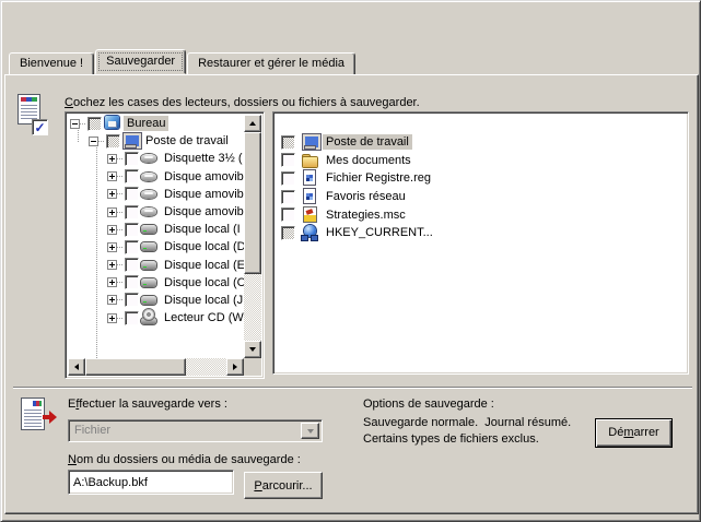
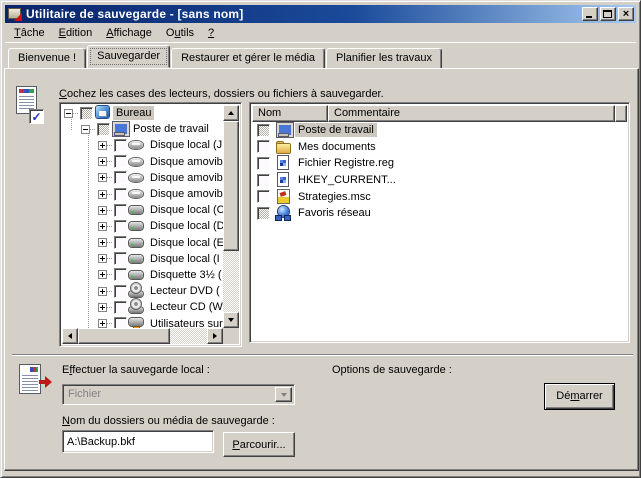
+ Utilitaire de sauvegarde - [sans nom]
+ ×
+ Tâche
+ Edition
+ Affichage
+ Outils
+ ?
  Bienvenue !
  Sauvegarder
  Restaurer et gérer le média
+ Planifier les travaux
  ✓
  Cochez les cases des lecteurs, dossiers ou fichiers à sauvegarder.
  Bureau
  Poste de travail
- Disquette 3½ (
+ Disque local (J
  Disque amovib
  Disque amovib
  Disque amovib
- Disque local (I
+ Disque local (C
  Disque local (D
  Disque local (E
- Disque local (C
+ Disque local (I
- Disque local (J
+ Disquette 3½ (
+ Lecteur DVD (
  Lecteur CD (W
+ Utilisateurs sur
+ Nom
+ Commentaire
  Poste de travail
  Mes documents
  Fichier Registre.reg
- Favoris réseau
+ HKEY_CURRENT...
  Strategies.msc
- HKEY_CURRENT...
+ Favoris réseau
- Effectuer la sauvegarde vers :
+ Effectuer la sauvegarde local :
  Fichier
  Options de sauvegarde :
- Sauvegarde normale. Journal résumé. Certains types de fichiers exclus.
  Démarrer
  Nom du dossiers ou média de sauvegarde :
  A:\Backup.bkf
  Parcourir...
